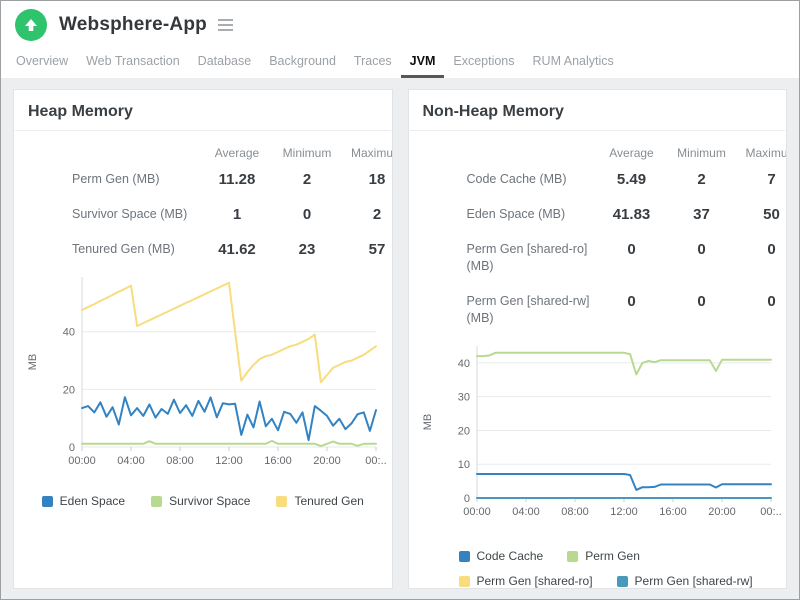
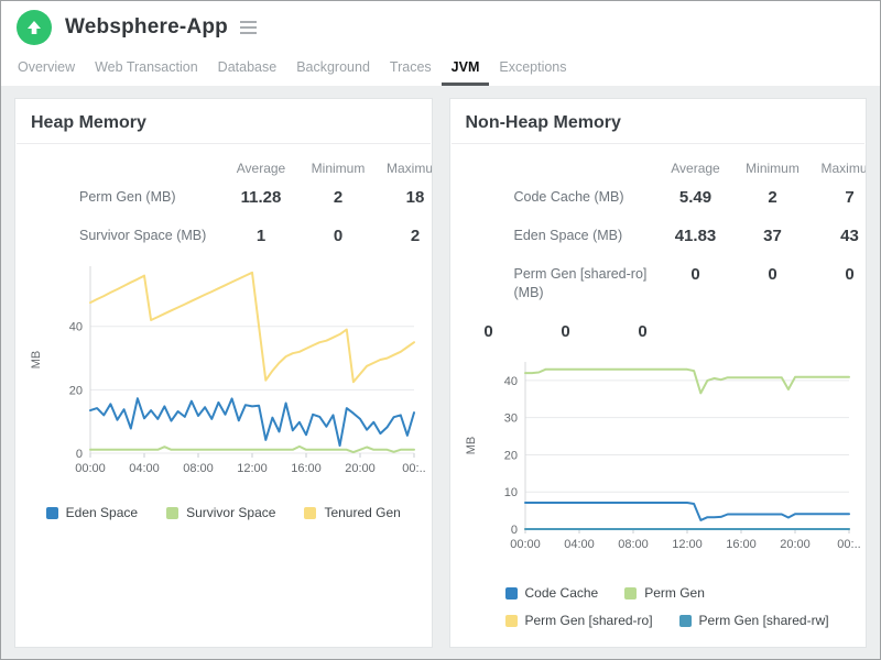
  Websphere-App
  Overview
  Web Transaction
  Database
  Background
  Traces
  JVM
  Exceptions
- RUM Analytics
  Heap Memory
  Average
  Minimum
  Maximu
  Perm Gen (MB)
  11.28
  2
  18
  Survivor Space (MB)
  1
  0
  2
- Tenured Gen (MB)
- 41.62
- 23
- 57
  0
  20
  40
  00:00
  04:00
  08:00
  12:00
  16:00
  20:00
  00:..
  Eden Space
  Survivor Space
  Tenured Gen
  Non-Heap Memory
  Average
  Minimum
  Maximu
  Code Cache (MB)
  5.49
  2
  7
  Eden Space (MB)
  41.83
  37
- 50
+ 43
  Perm Gen [shared-ro] (MB)
  0
  0
  0
- Perm Gen [shared-rw] (MB)
  0
  0
  0
  0
  10
  20
  30
  40
  00:00
  04:00
  08:00
  12:00
  16:00
  20:00
  00:..
  Code Cache
  Perm Gen
  Perm Gen [shared-ro]
  Perm Gen [shared-rw]
